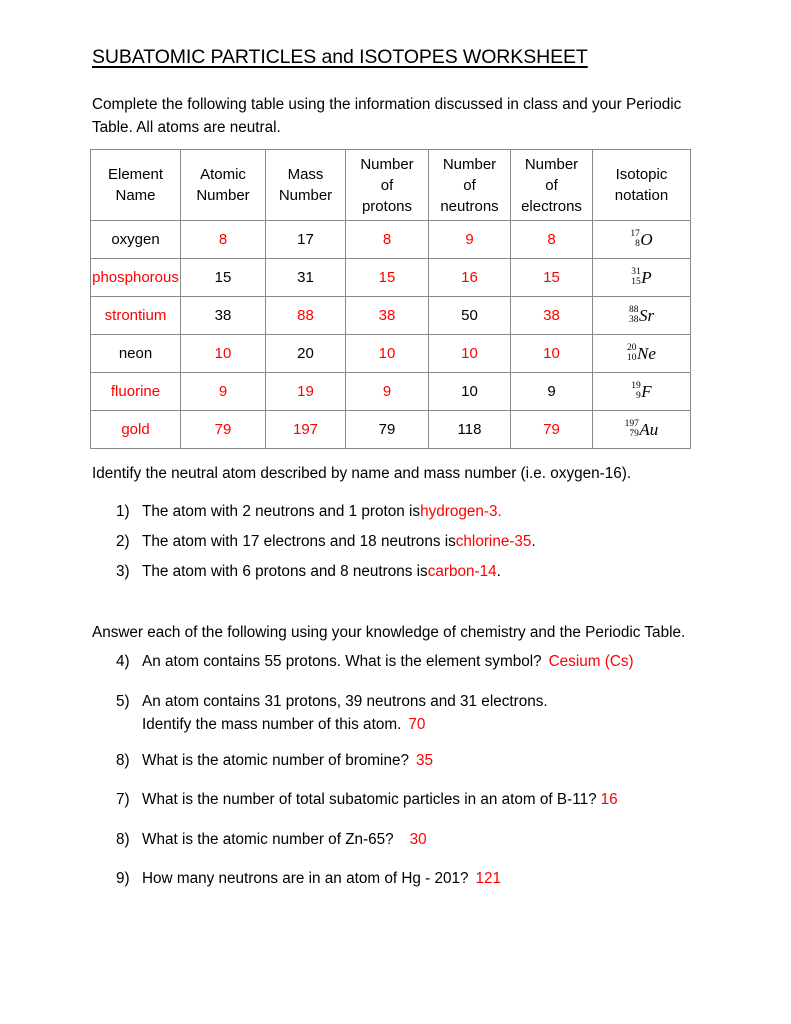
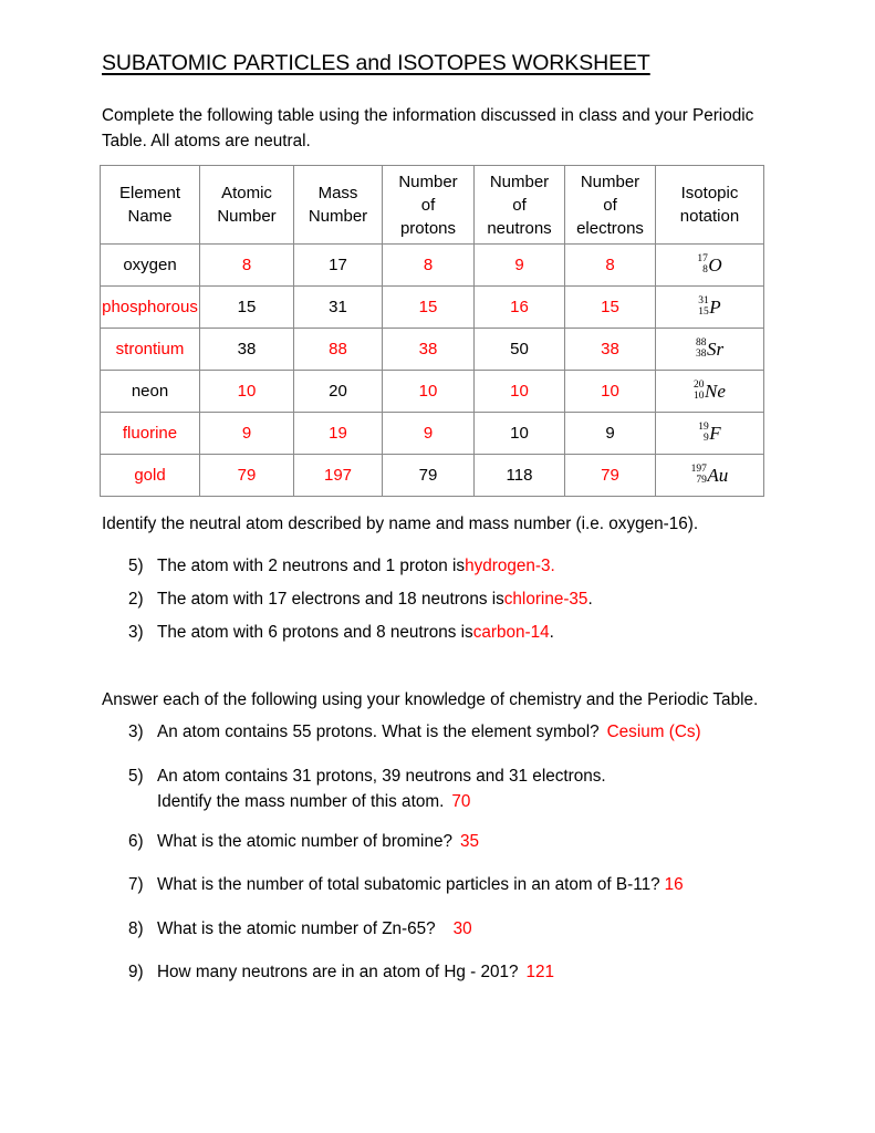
  SUBATOMIC PARTICLES and ISOTOPES WORKSHEET
  Complete the following table using the information discussed in class and your Periodic Table. All atoms are neutral.
  Element Name	Atomic Number	Mass Number	Number of protons	Number of neutrons	Number of electrons	Isotopic notation
  oxygen	8	17	8	9	8	178O
  phosphorous	15	31	15	16	15	3115P
  strontium	38	88	38	50	38	8838Sr
  neon	10	20	10	10	10	2010Ne
  fluorine	9	19	9	10	9	199F
  gold	79	197	79	118	79	19779Au
  Identify the neutral atom described by name and mass number (i.e. oxygen-16).
- 1) The atom with 2 neutrons and 1 proton is hydrogen-3.
+ 5) The atom with 2 neutrons and 1 proton is hydrogen-3.
  2) The atom with 17 electrons and 18 neutrons is chlorine-35.
  3) The atom with 6 protons and 8 neutrons is carbon-14.
  Answer each of the following using your knowledge of chemistry and the Periodic Table.
- 4) An atom contains 55 protons. What is the element symbol? Cesium (Cs)
+ 3) An atom contains 55 protons. What is the element symbol? Cesium (Cs)
  5) An atom contains 31 protons, 39 neutrons and 31 electrons.
  Identify the mass number of this atom. 70
- 8) What is the atomic number of bromine? 35
+ 6) What is the atomic number of bromine? 35
  7) What is the number of total subatomic particles in an atom of B-11? 16
  8) What is the atomic number of Zn-65? 30
  9) How many neutrons are in an atom of Hg - 201? 121
